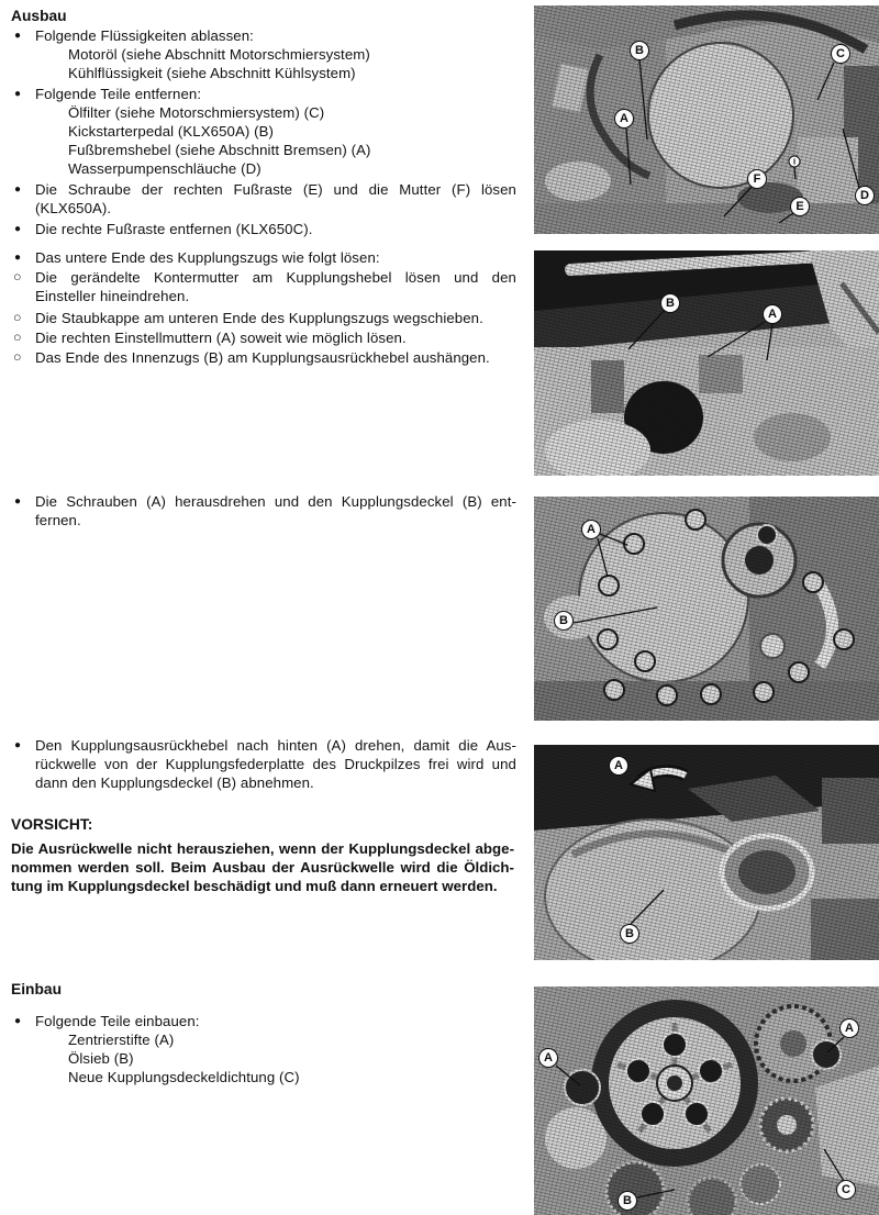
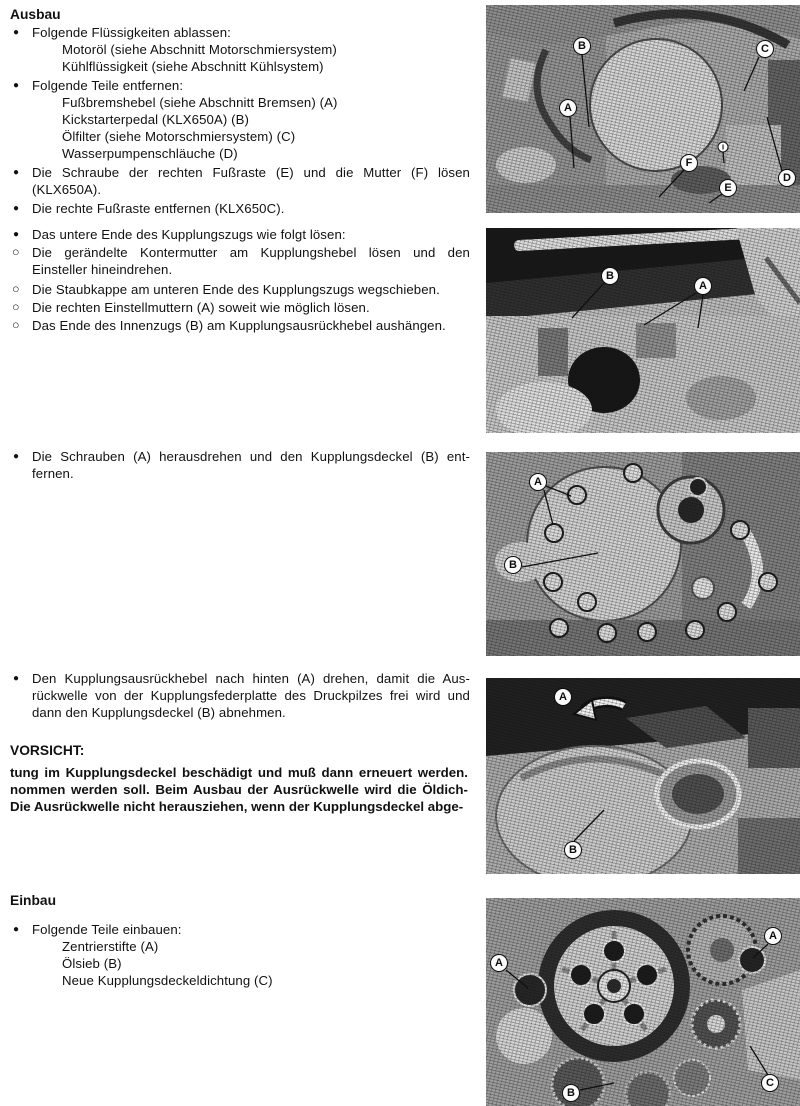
  Ausbau
  ●
  Folgende Flüssigkeiten ablassen:
  Motoröl (siehe Abschnitt Motorschmiersystem)
  Kühlflüssigkeit (siehe Abschnitt Kühlsystem)
  ●
  Folgende Teile entfernen:
- Ölfilter (siehe Motorschmiersystem) (C)
+ Fußbremshebel (siehe Abschnitt Bremsen) (A)
  Kickstarterpedal (KLX650A) (B)
- Fußbremshebel (siehe Abschnitt Bremsen) (A)
+ Ölfilter (siehe Motorschmiersystem) (C)
  Wasserpumpenschläuche (D)
  ●
  Die Schraube der rechten Fußraste (E) und die Mutter (F) lösen
  (KLX650A).
  ●
  Die rechte Fußraste entfernen (KLX650C).
  ●
  Das untere Ende des Kupplungszugs wie folgt lösen:
  ○
  Die gerändelte Kontermutter am Kupplungshebel lösen und den
  Einsteller hineindrehen.
  ○
  Die Staubkappe am unteren Ende des Kupplungszugs wegschieben.
  ○
  Die rechten Einstellmuttern (A) soweit wie möglich lösen.
  ○
  Das Ende des Innenzugs (B) am Kupplungsausrückhebel aushängen.
  ●
  Die Schrauben (A) herausdrehen und den Kupplungsdeckel (B) ent-
  fernen.
  ●
  Den Kupplungsausrückhebel nach hinten (A) drehen, damit die Aus-
  rückwelle von der Kupplungsfederplatte des Druckpilzes frei wird und
  dann den Kupplungsdeckel (B) abnehmen.
  VORSICHT:
- Die Ausrückwelle nicht herausziehen, wenn der Kupplungsdeckel abge-
+ tung im Kupplungsdeckel beschädigt und muß dann erneuert werden.
  nommen werden soll. Beim Ausbau der Ausrückwelle wird die Öldich-
- tung im Kupplungsdeckel beschädigt und muß dann erneuert werden.
+ Die Ausrückwelle nicht herausziehen, wenn der Kupplungsdeckel abge-
  Einbau
  ●
  Folgende Teile einbauen:
  Zentrierstifte (A)
  Ölsieb (B)
  Neue Kupplungsdeckeldichtung (C)
  B
  C
  A
  I
  F
  E
  D
  B
  A
  A
  B
  A
  B
  A
  A
  B
  C
